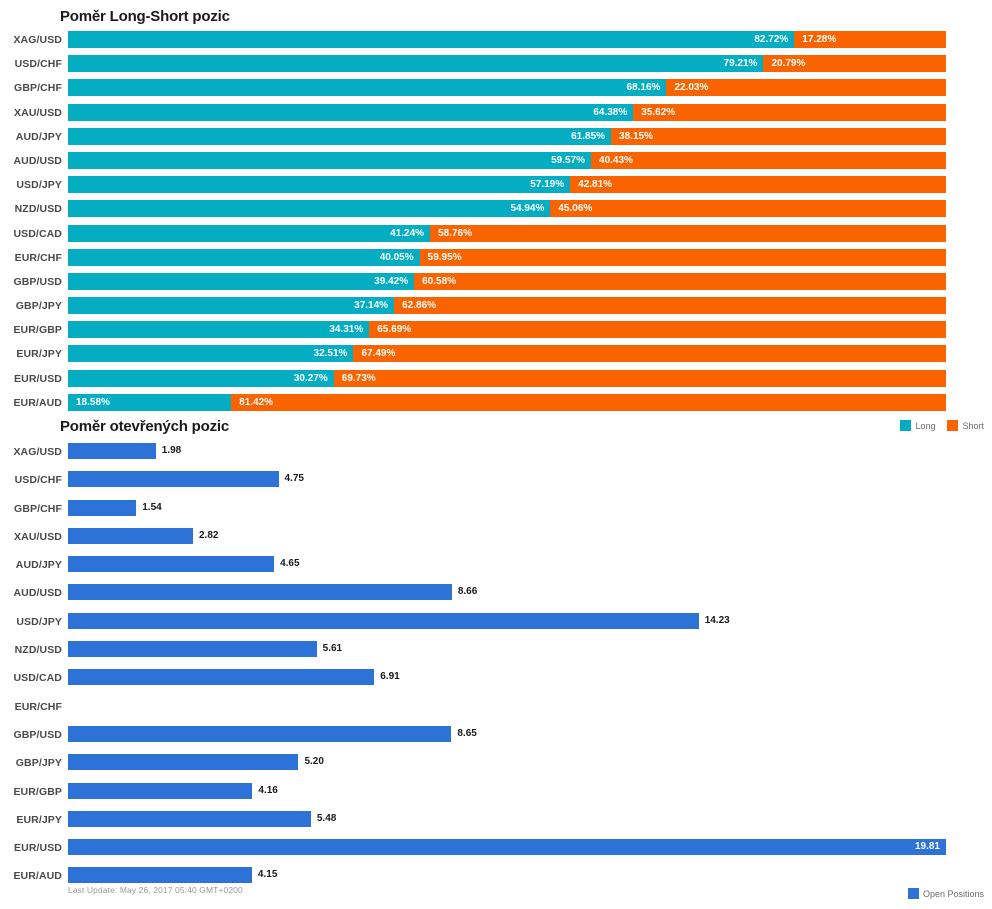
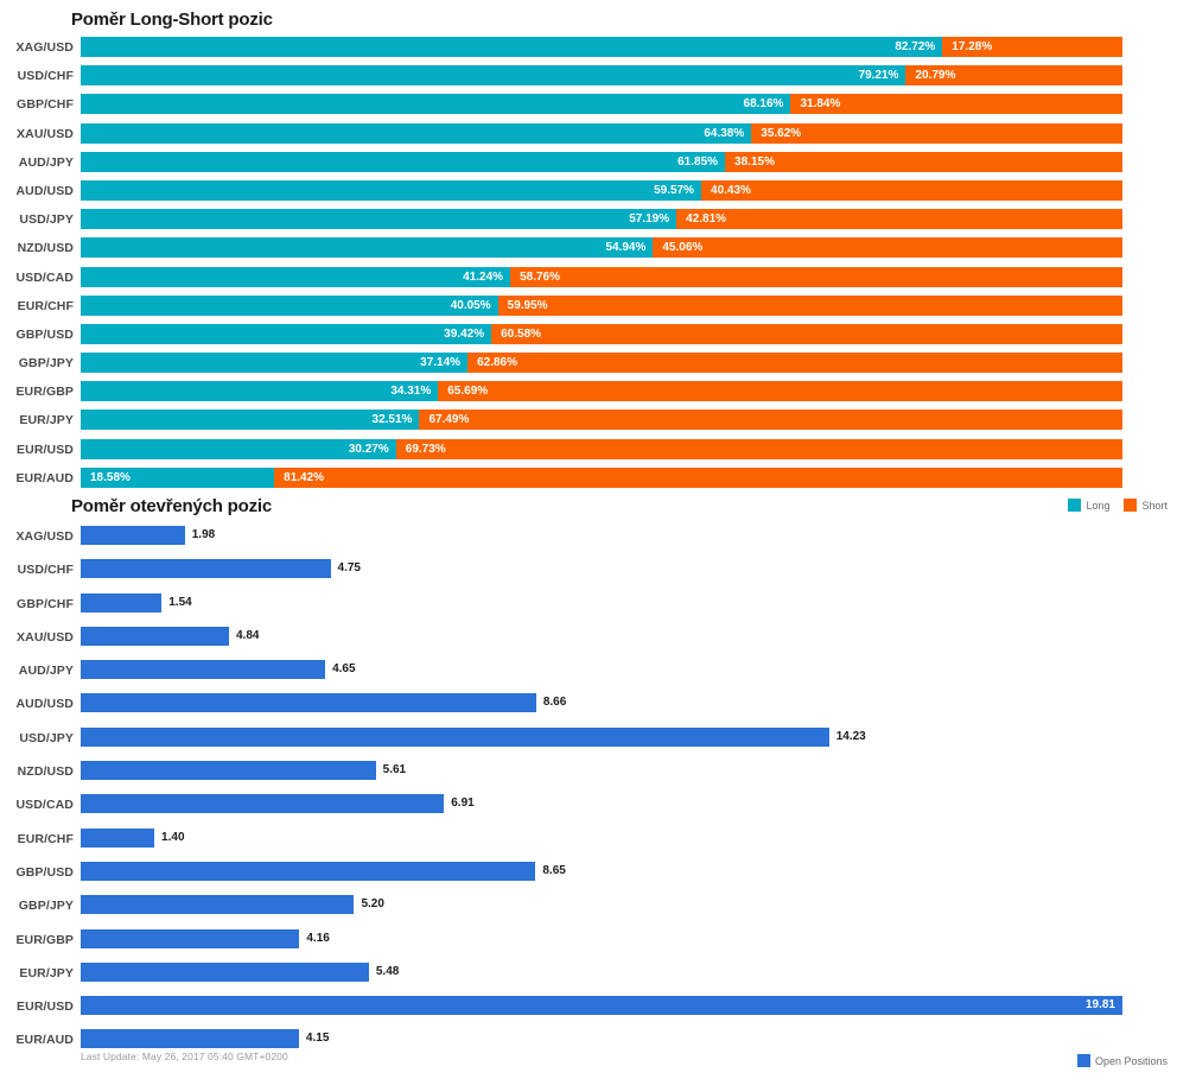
  Poměr Long-Short pozic
  XAG/USD
  82.72%
  17.28%
  USD/CHF
  79.21%
  20.79%
  GBP/CHF
  68.16%
- 22.03%
+ 31.84%
  XAU/USD
  64.38%
  35.62%
  AUD/JPY
  61.85%
  38.15%
  AUD/USD
  59.57%
  40.43%
  USD/JPY
  57.19%
  42.81%
  NZD/USD
  54.94%
  45.06%
  USD/CAD
  41.24%
  58.76%
  EUR/CHF
  40.05%
  59.95%
  GBP/USD
  39.42%
  60.58%
  GBP/JPY
  37.14%
  62.86%
  EUR/GBP
  34.31%
  65.69%
  EUR/JPY
  32.51%
  67.49%
  EUR/USD
  30.27%
  69.73%
  EUR/AUD
  18.58%
  81.42%
  Long
  Short
  Poměr otevřených pozic
  XAG/USD
  1.98
  USD/CHF
  4.75
  GBP/CHF
  1.54
  XAU/USD
- 2.82
+ 4.84
  AUD/JPY
  4.65
  AUD/USD
  8.66
  USD/JPY
  14.23
  NZD/USD
  5.61
  USD/CAD
  6.91
  EUR/CHF
+ 1.40
  GBP/USD
  8.65
  GBP/JPY
  5.20
  EUR/GBP
  4.16
  EUR/JPY
  5.48
  EUR/USD
  19.81
  EUR/AUD
  4.15
  Last Update: May 26, 2017 05:40 GMT+0200
  Open Positions
